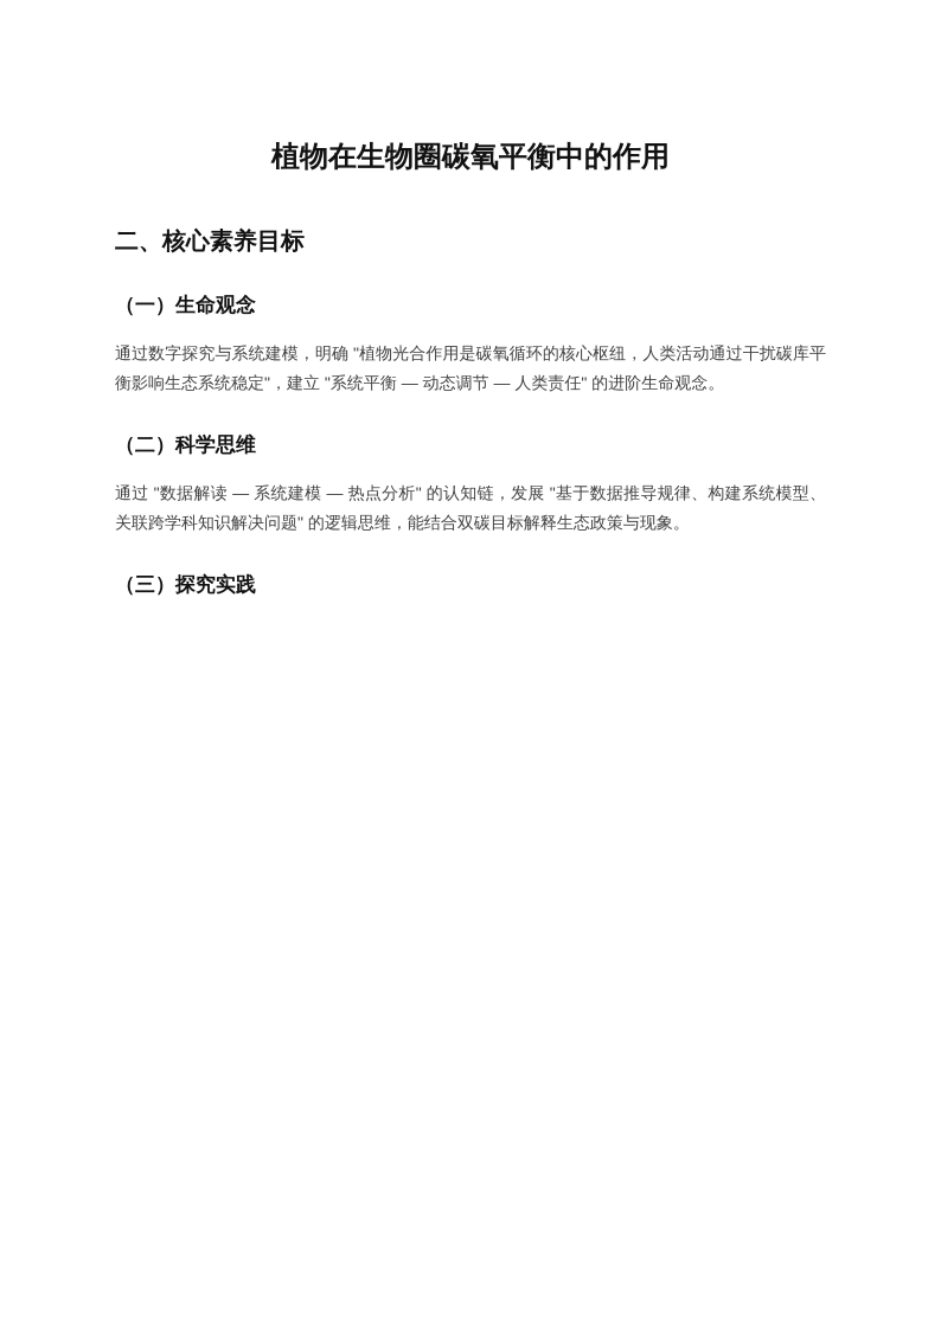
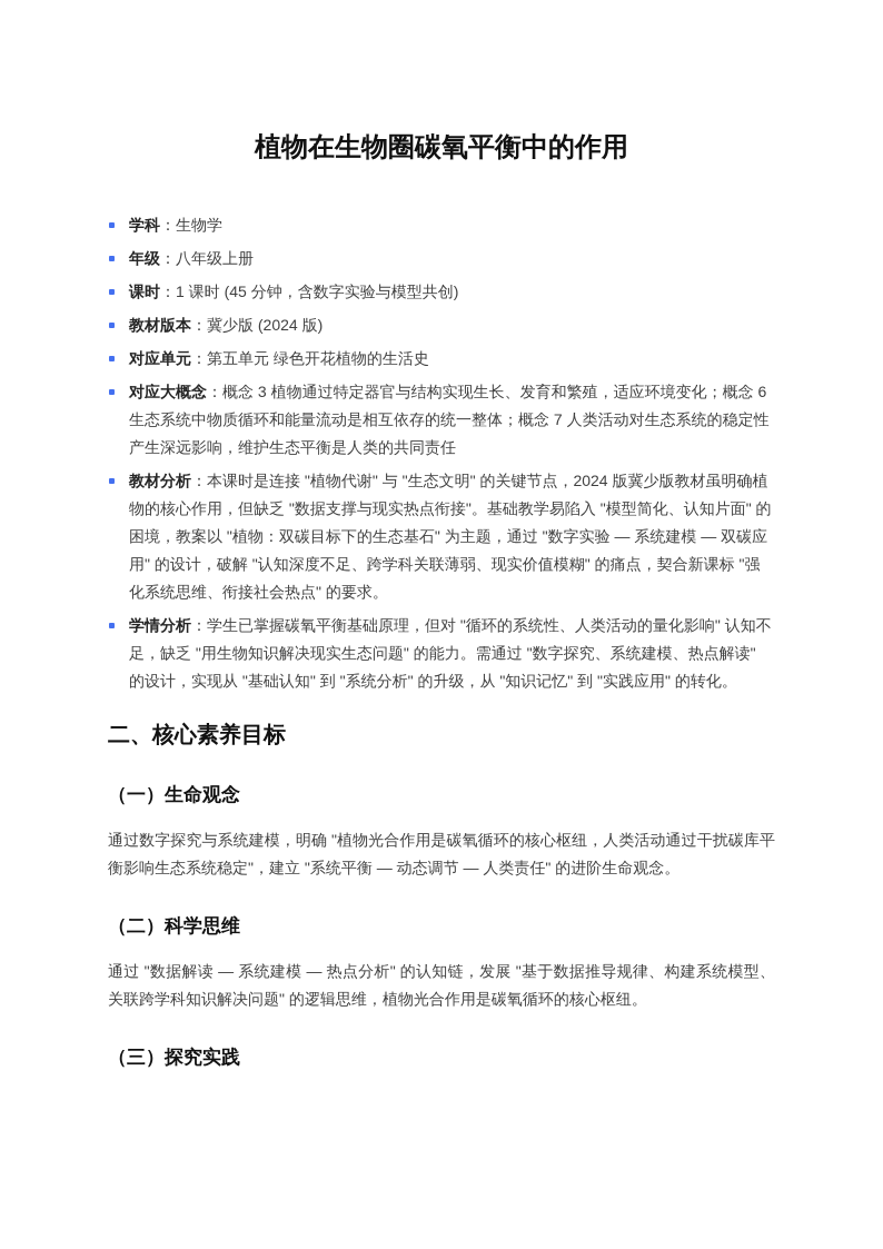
  植物在生物圈碳氧平衡中的作用
+ 学科：生物学
+ 年级：八年级上册
+ 课时：1 课时 (45 分钟，含数字实验与模型共创)
+ 教材版本：冀少版 (2024 版)
+ 对应单元：第五单元 绿色开花植物的生活史
+ 对应大概念：概念 3 植物通过特定器官与结构实现生长、发育和繁殖，适应环境变化；概念 6 生态系统中物质循环和能量流动是相互依存的统一整体；概念 7 人类活动对生态系统的稳定性产生深远影响，维护生态平衡是人类的共同责任
+ 教材分析：本课时是连接 "植物代谢" 与 "生态文明" 的关键节点，2024 版冀少版教材虽明确植物的核心作用，但缺乏 "数据支撑与现实热点衔接"。基础教学易陷入 "模型简化、认知片面" 的困境，教案以 "植物：双碳目标下的生态基石" 为主题，通过 "数字实验 — 系统建模 — 双碳应用" 的设计，破解 "认知深度不足、跨学科关联薄弱、现实价值模糊" 的痛点，契合新课标 "强化系统思维、衔接社会热点" 的要求。
+ 学情分析：学生已掌握碳氧平衡基础原理，但对 "循环的系统性、人类活动的量化影响" 认知不足，缺乏 "用生物知识解决现实生态问题" 的能力。需通过 "数字探究、系统建模、热点解读" 的设计，实现从 "基础认知" 到 "系统分析" 的升级，从 "知识记忆" 到 "实践应用" 的转化。
  二、核心素养目标
  （一）生命观念
  通过数字探究与系统建模，明确 "植物光合作用是碳氧循环的核心枢纽，人类活动通过干扰碳库平衡影响生态系统稳定"，建立 "系统平衡 — 动态调节 — 人类责任" 的进阶生命观念。
  （二）科学思维
- 通过 "数据解读 — 系统建模 — 热点分析" 的认知链，发展 "基于数据推导规律、构建系统模型、关联跨学科知识解决问题" 的逻辑思维，能结合双碳目标解释生态政策与现象。
+ 通过 "数据解读 — 系统建模 — 热点分析" 的认知链，发展 "基于数据推导规律、构建系统模型、关联跨学科知识解决问题" 的逻辑思维，植物光合作用是碳氧循环的核心枢纽。
  （三）探究实践
